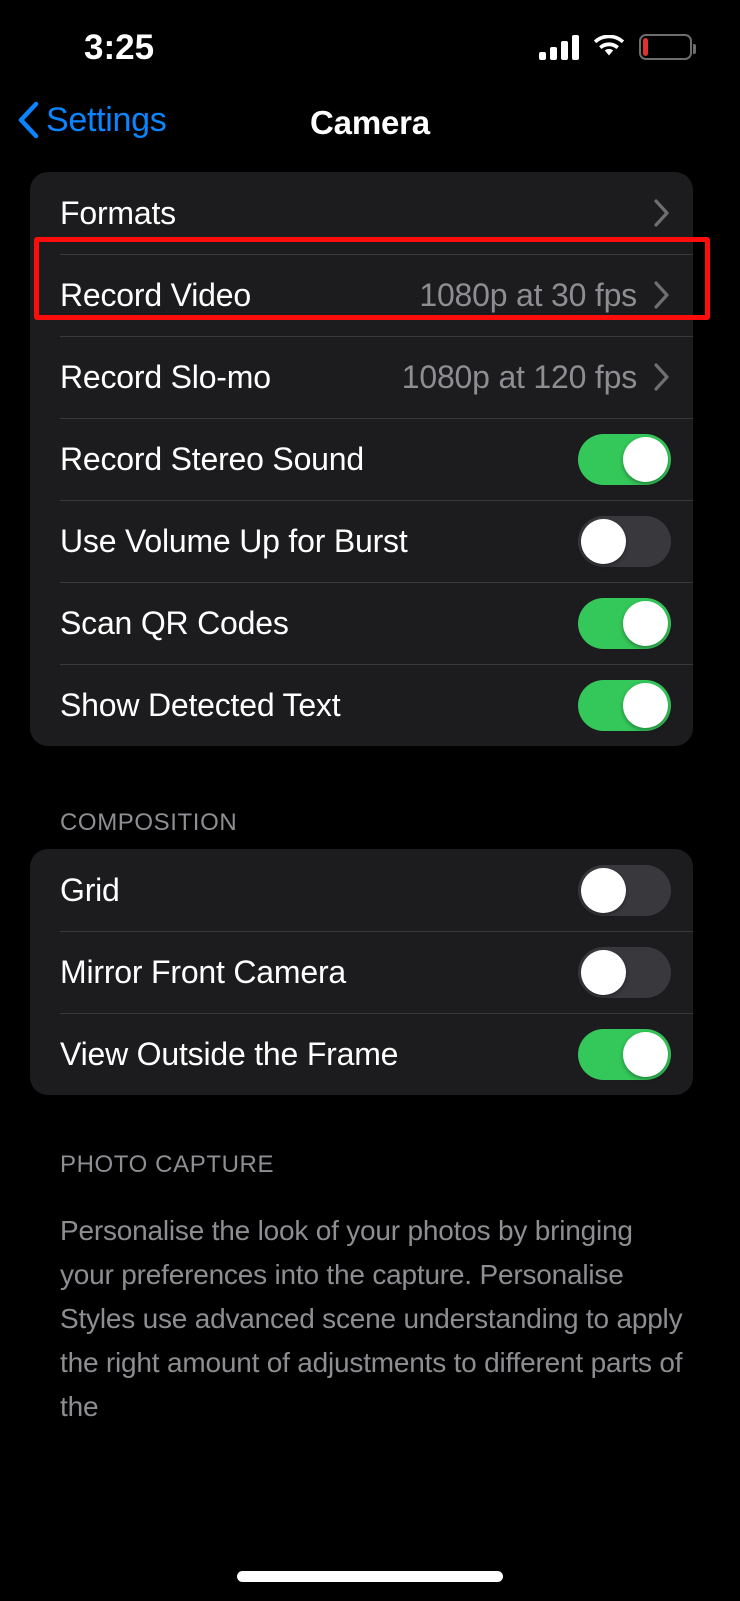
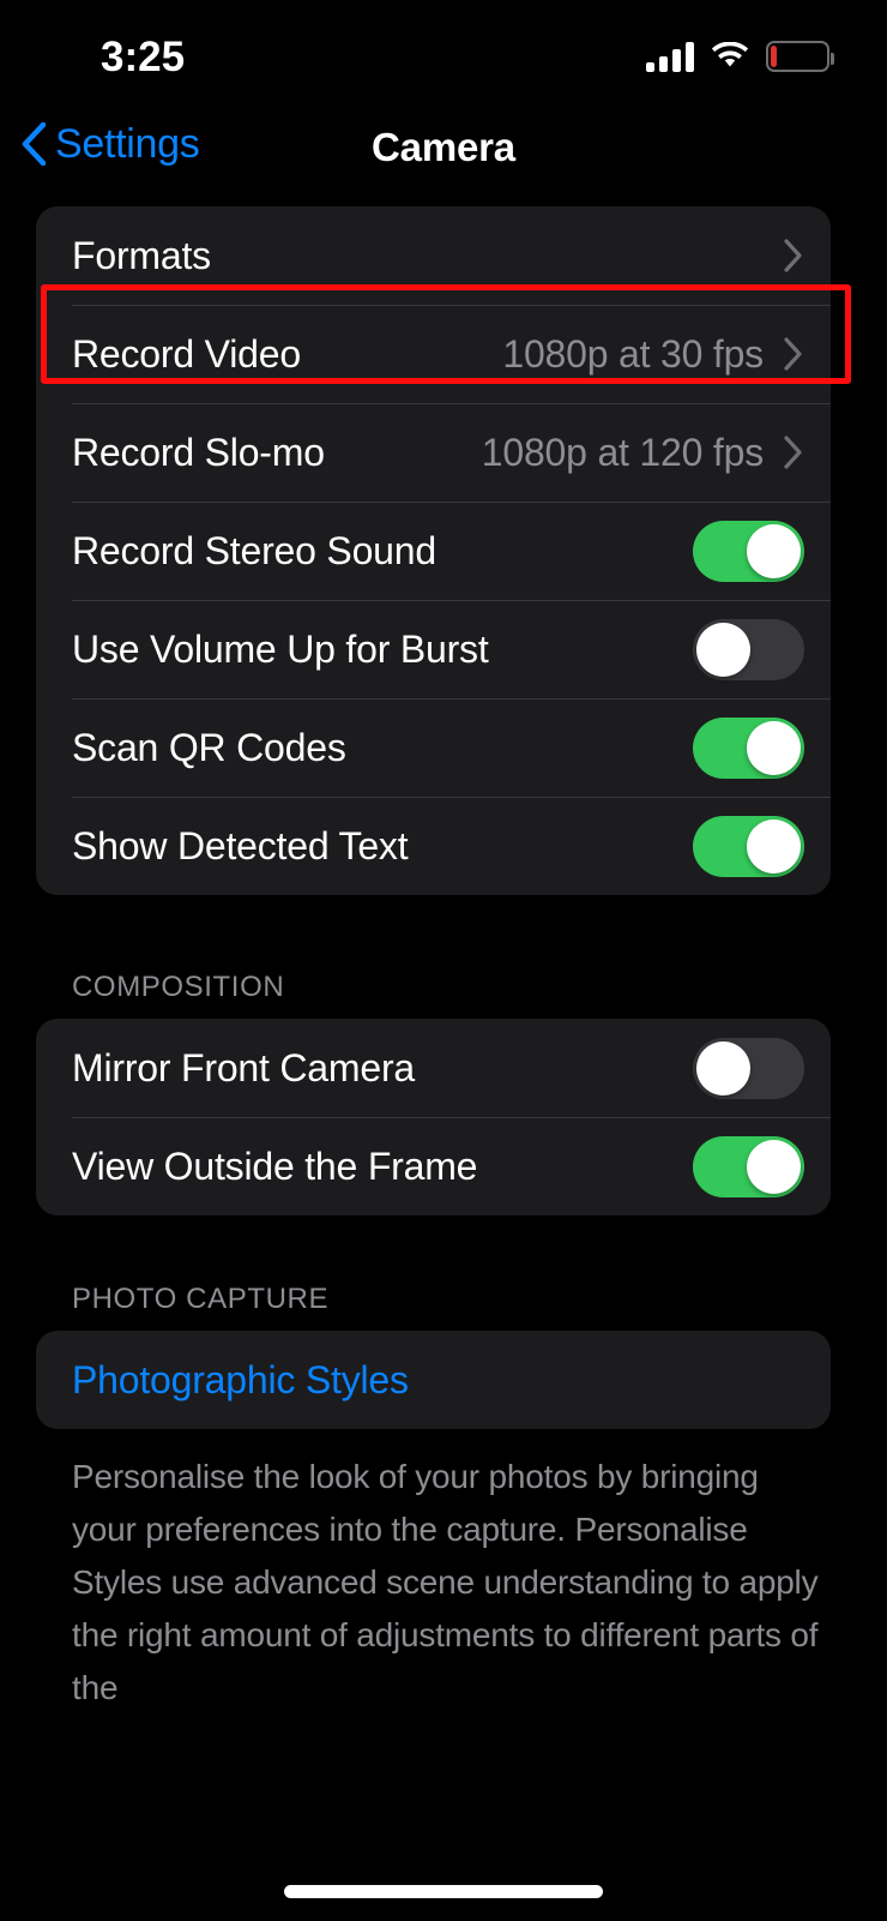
  3:25
  Settings
  Camera
  Formats
  Record Video
  1080p at 30 fps
  Record Slo-mo
  1080p at 120 fps
  Record Stereo Sound
  Use Volume Up for Burst
  Scan QR Codes
  Show Detected Text
  COMPOSITION
- Grid
  Mirror Front Camera
  View Outside the Frame
  PHOTO CAPTURE
+ Photographic Styles
  Personalise the look of your photos by bringing your preferences into the capture. Personalise Styles use advanced scene understanding to apply the right amount of adjustments to different parts of the
